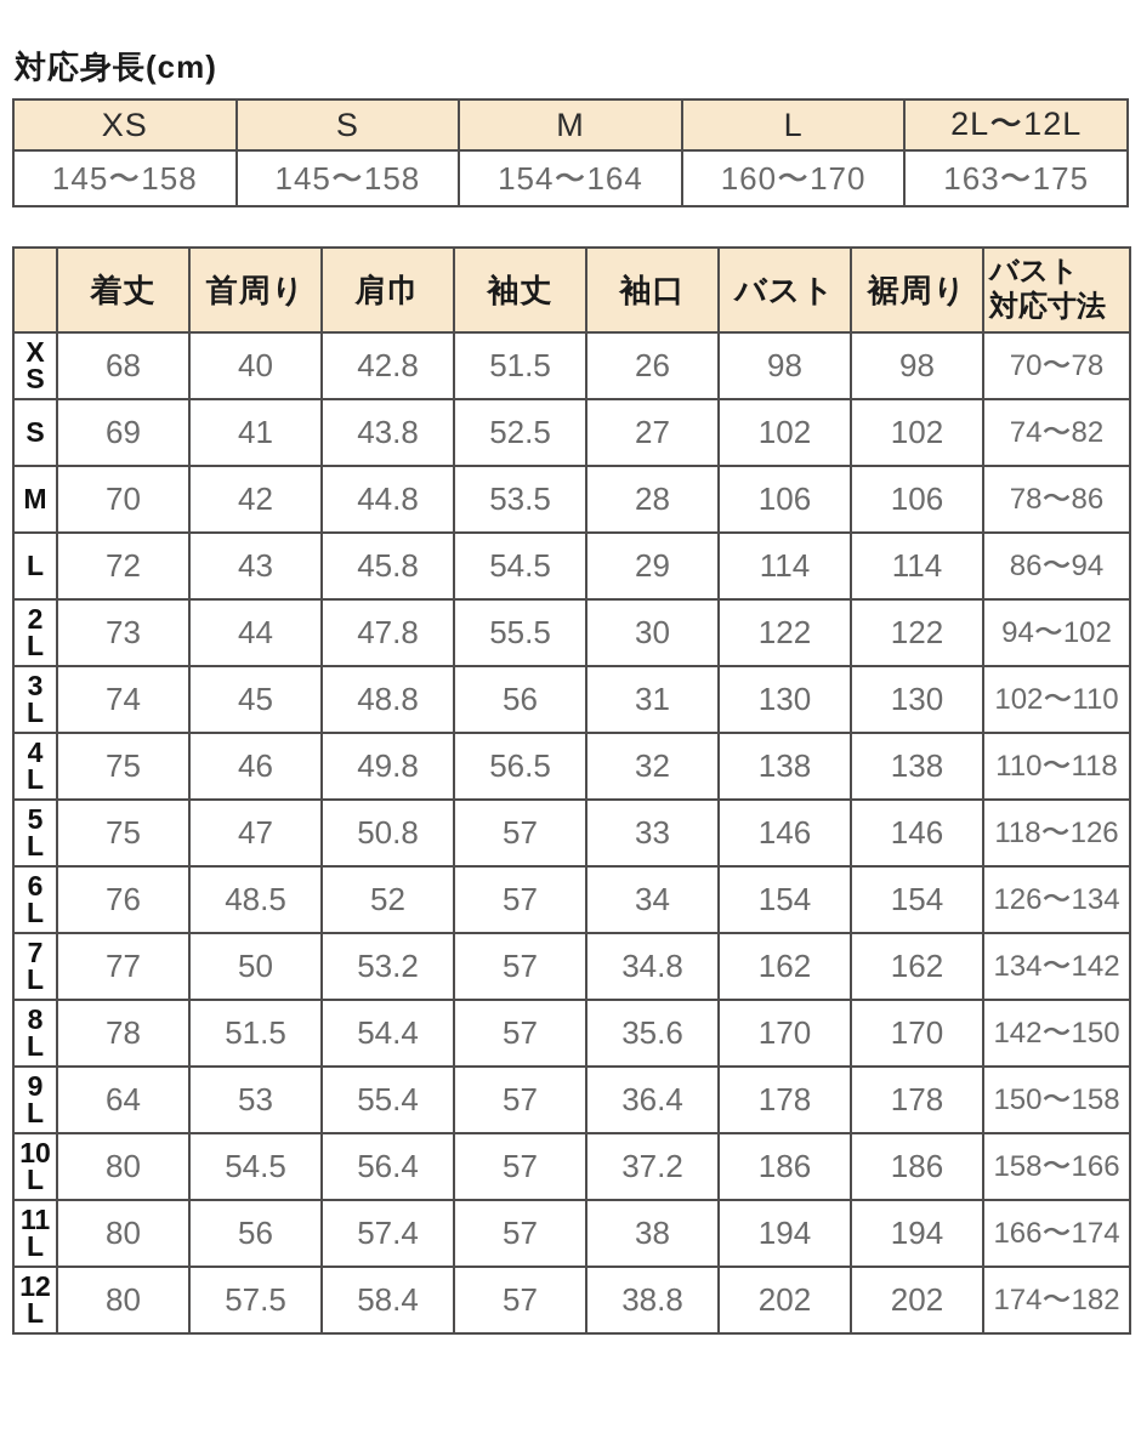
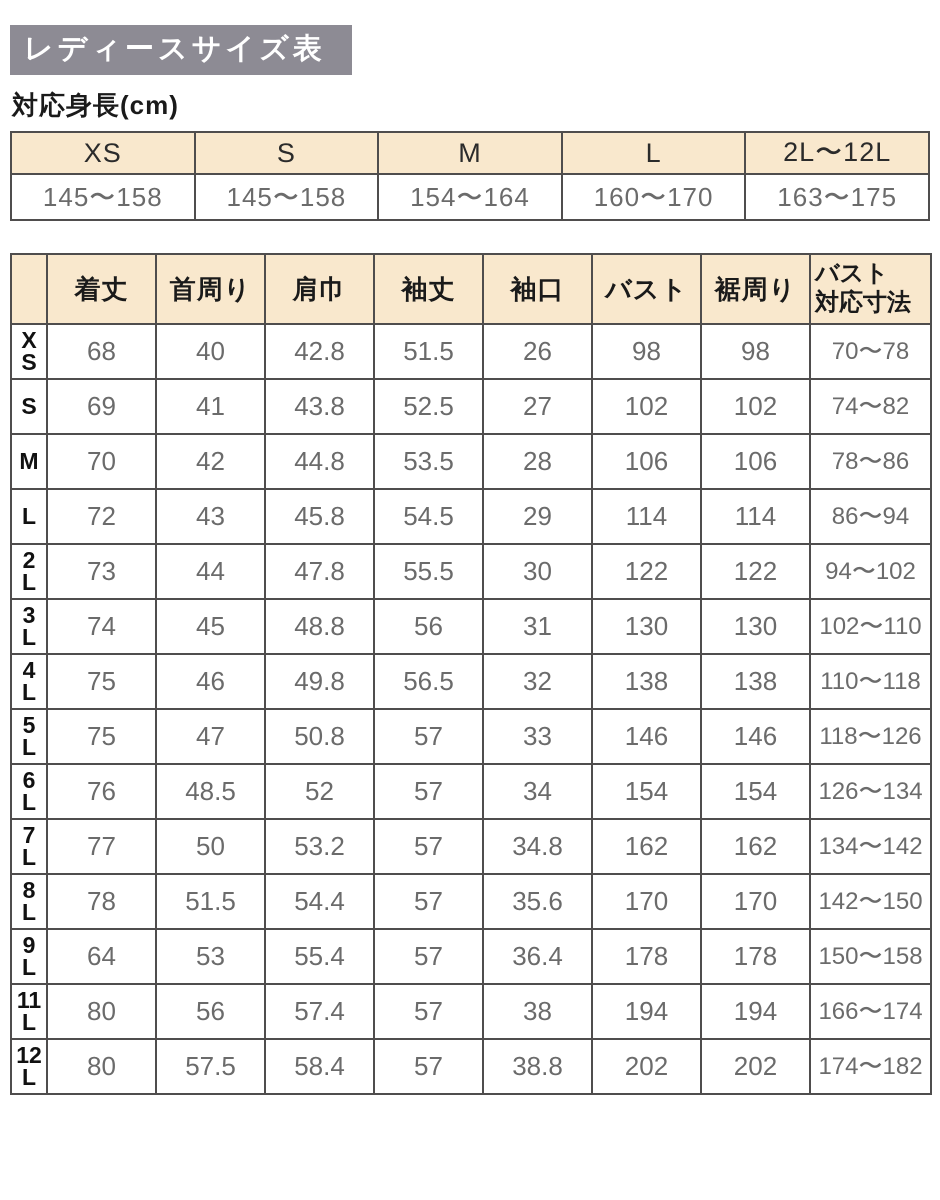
+ レディースサイズ表
  対応身長(cm)
  XS	S	M	L	2L〜12L
  145〜158	145〜158	154〜164	160〜170	163〜175
  	着丈	首周り	肩巾	袖丈	袖口	バスト	裾周り	バスト 対応寸法
  X S	68	40	42.8	51.5	26	98	98	70〜78
  S	69	41	43.8	52.5	27	102	102	74〜82
  M	70	42	44.8	53.5	28	106	106	78〜86
  L	72	43	45.8	54.5	29	114	114	86〜94
  2 L	73	44	47.8	55.5	30	122	122	94〜102
  3 L	74	45	48.8	56	31	130	130	102〜110
  4 L	75	46	49.8	56.5	32	138	138	110〜118
  5 L	75	47	50.8	57	33	146	146	118〜126
  6 L	76	48.5	52	57	34	154	154	126〜134
  7 L	77	50	53.2	57	34.8	162	162	134〜142
  8 L	78	51.5	54.4	57	35.6	170	170	142〜150
  9 L	64	53	55.4	57	36.4	178	178	150〜158
- 10 L	80	54.5	56.4	57	37.2	186	186	158〜166
  11 L	80	56	57.4	57	38	194	194	166〜174
  12 L	80	57.5	58.4	57	38.8	202	202	174〜182
